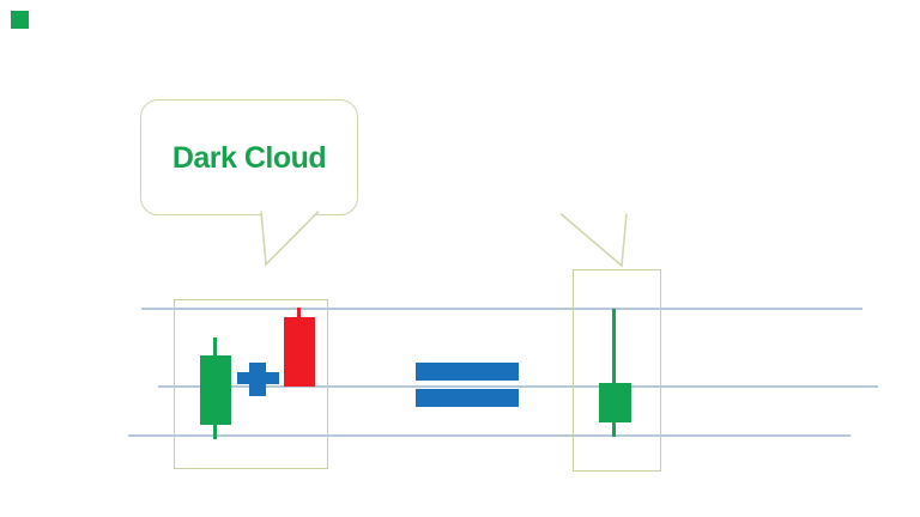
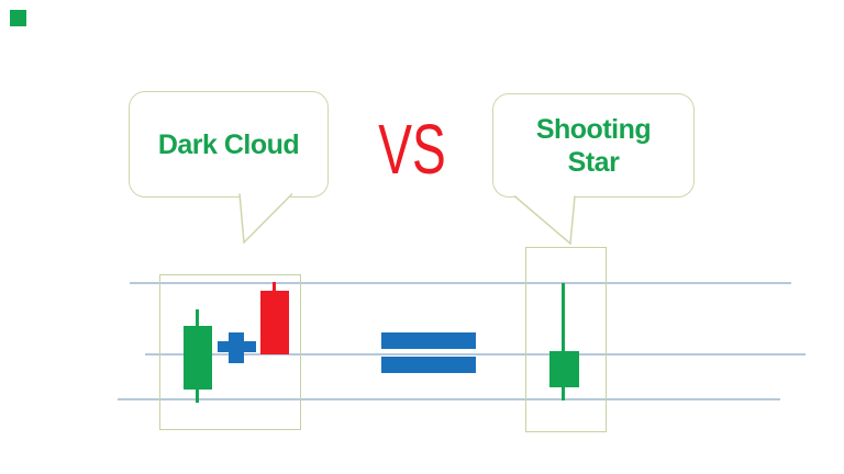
  Dark Cloud
+ VS
+ Shooting
+ Star
